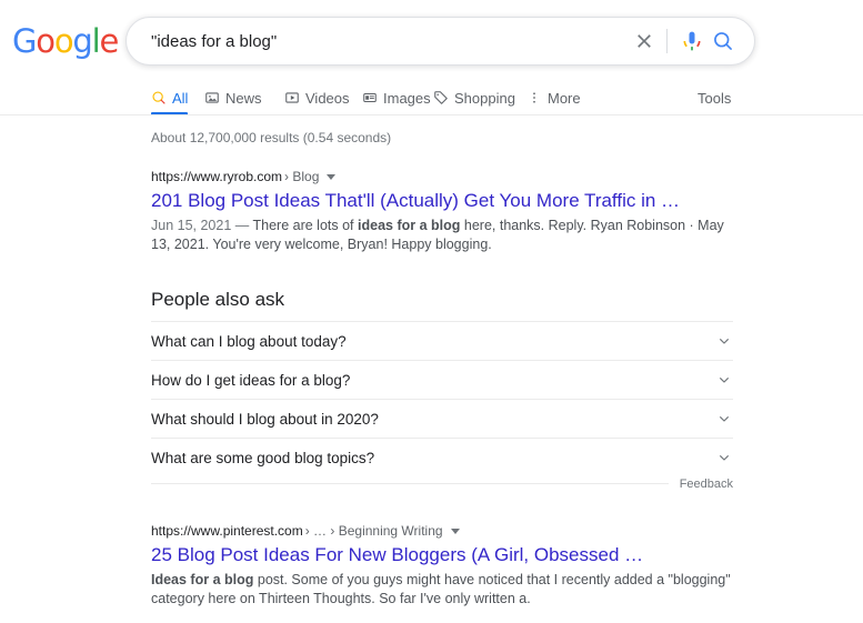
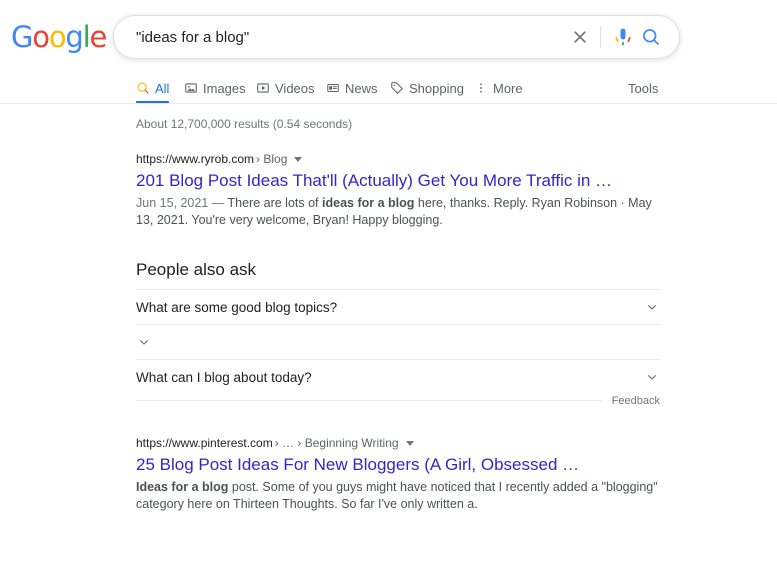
  Google
  "ideas for a blog"
  All
- News
+ Images
  Videos
- Images
+ News
  Shopping
  More
  Tools
  About 12,700,000 results (0.54 seconds)
  https://www.ryrob.com
  › Blog
  201 Blog Post Ideas That'll (Actually) Get You More Traffic in …
  Jun 15, 2021 — There are lots of ideas for a blog here, thanks. Reply. Ryan Robinson · May 13, 2021. You're very welcome, Bryan! Happy blogging.
  People also ask
- What can I blog about today?
+ What are some good blog topics?
- How do I get ideas for a blog?
- What should I blog about in 2020?
- What are some good blog topics?
+ What can I blog about today?
  Feedback
  https://www.pinterest.com
  › … › Beginning Writing
  25 Blog Post Ideas For New Bloggers (A Girl, Obsessed …
  Ideas for a blog post. Some of you guys might have noticed that I recently added a "blogging" category here on Thirteen Thoughts. So far I've only written a.
